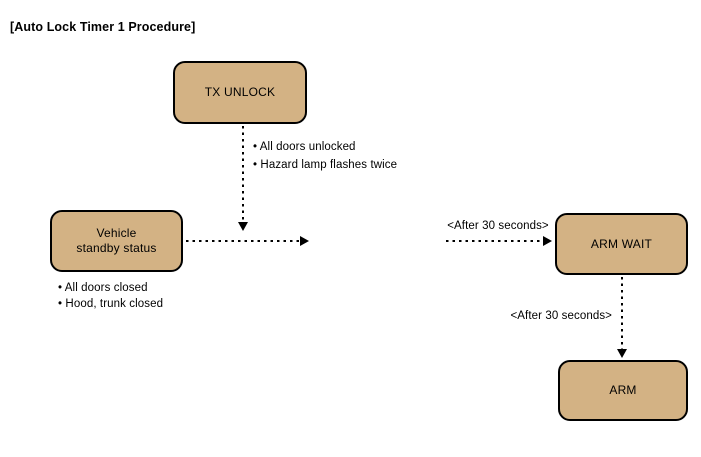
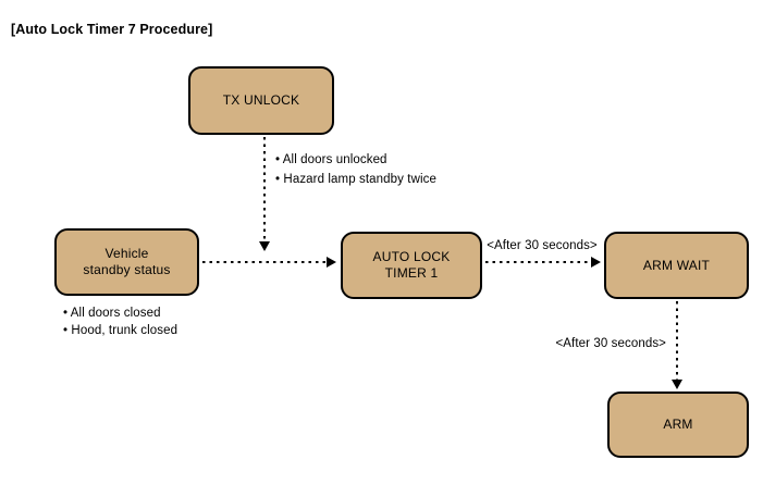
- [Auto Lock Timer 1 Procedure]
+ [Auto Lock Timer 7 Procedure]
  TX UNLOCK
  Vehicle
  standby status
+ AUTO LOCK
+ TIMER 1
  ARM WAIT
  ARM
  <After 30 seconds>
  <After 30 seconds>
  • All doors unlocked
- • Hazard lamp flashes twice
+ • Hazard lamp standby twice
  • All doors closed
  • Hood, trunk closed
